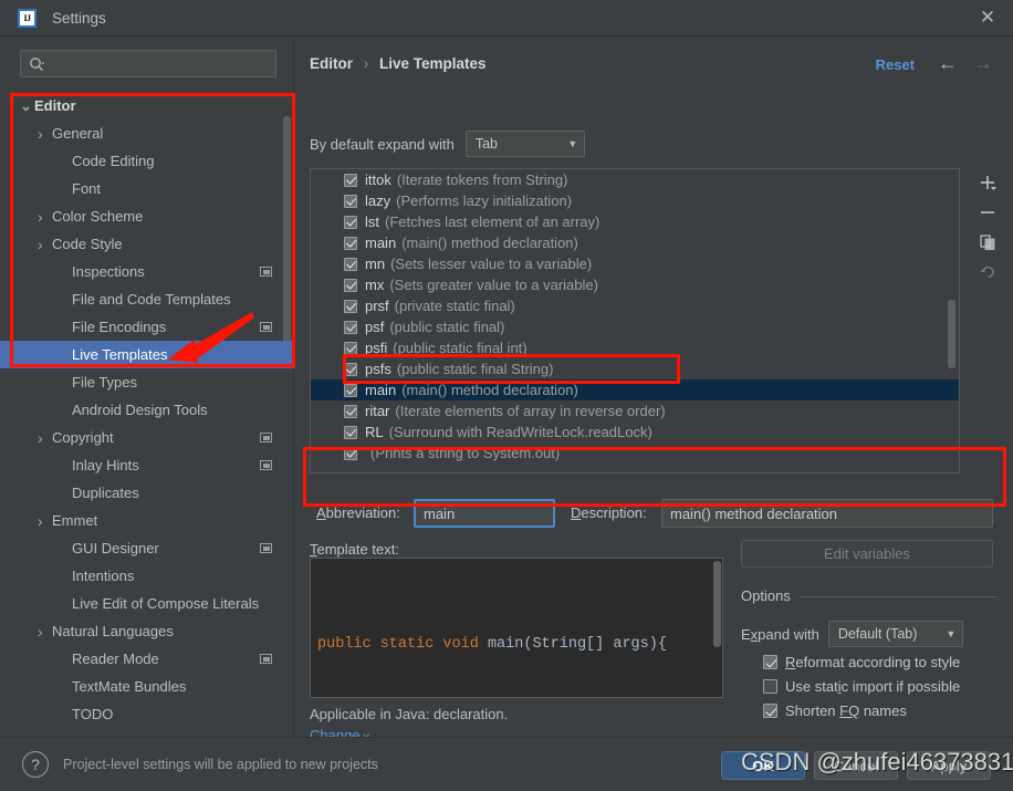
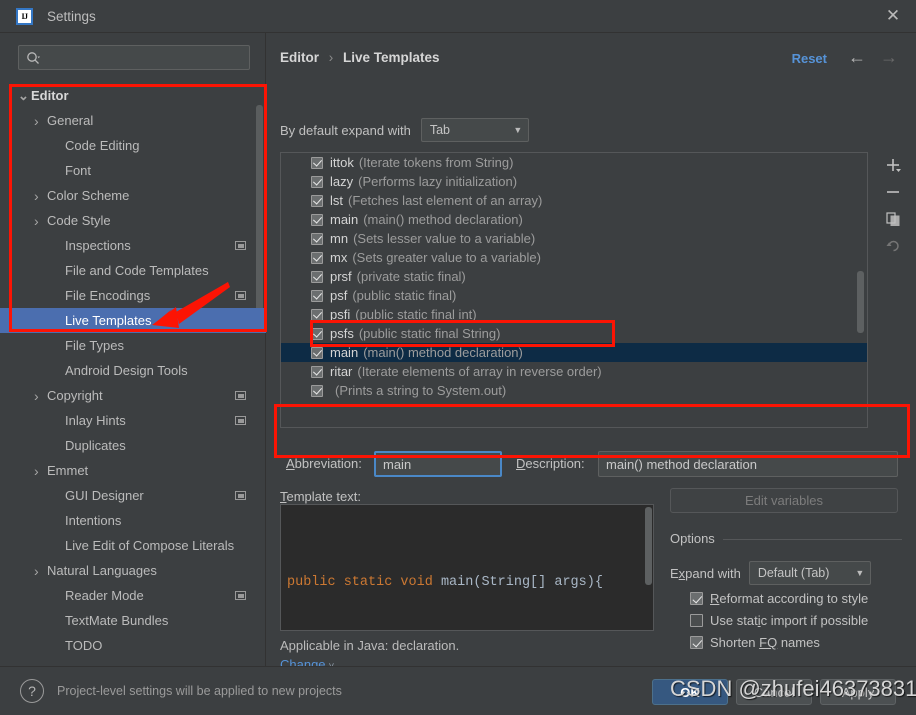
  IJ
  Settings
  ✕
  ⌄
  Editor
  ›
  General
  Code Editing
  Font
  ›
  Color Scheme
  ›
  Code Style
  Inspections
  File and Code Templates
  File Encodings
  Live Templates
  File Types
  Android Design Tools
  ›
  Copyright
  Inlay Hints
  Duplicates
  ›
  Emmet
  GUI Designer
  Intentions
  Live Edit of Compose Literals
  ›
  Natural Languages
  Reader Mode
  TextMate Bundles
  TODO
  Editor › Live Templates
  Reset
  ←
  →
  By default expand with
  Tab
  ▼
  ittok
  (Iterate tokens from String)
  lazy
  (Performs lazy initialization)
  lst
  (Fetches last element of an array)
  main
  (main() method declaration)
  mn
  (Sets lesser value to a variable)
  mx
  (Sets greater value to a variable)
  prsf
  (private static final)
  psf
  (public static final)
  psfi
  (public static final int)
  psfs
  (public static final String)
  main
  (main() method declaration)
  ritar
  (Iterate elements of array in reverse order)
- RL
- (Surround with ReadWriteLock.readLock)
  (Prints a string to System.out)
  Abbreviation:
  main
  Description:
  main() method declaration
  Template text:
  public static void main(String[] args){
  Applicable in Java: declaration.
  Change
  Edit variables
  Options
  Expand with
  Default (Tab)
  ▼
  Reformat according to style
  Use static import if possible
  Shorten FQ names
  ?
  Project-level settings will be applied to new projects
  OK
  Cancel
  Apply
  CSDN @zhufei46373831
